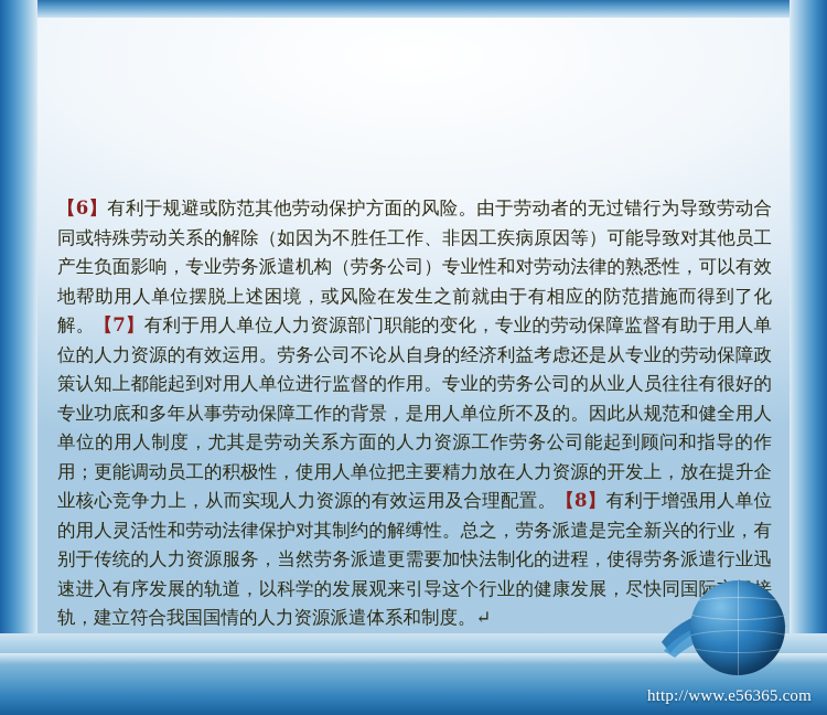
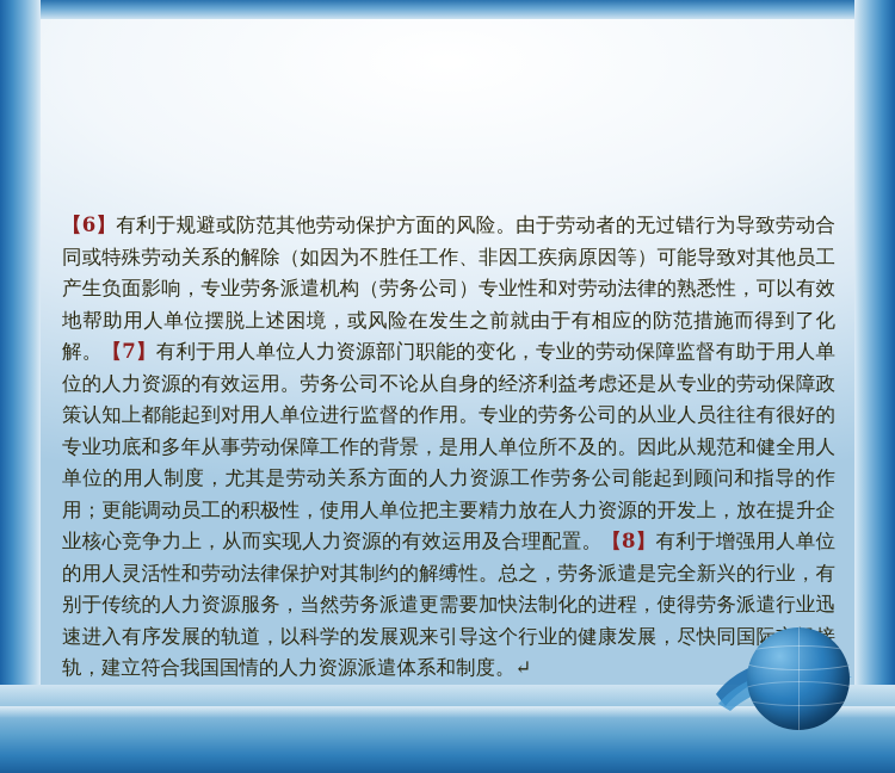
  【6】有利于规避或防范其他劳动保护方面的风险。由于劳动者的无过错行为导致劳动合同或特殊劳动关系的解除（如因为不胜任工作、非因工疾病原因等）可能导致对其他员工产生负面影响，专业劳务派遣机构（劳务公司）专业性和对劳动法律的熟悉性，可以有效地帮助用人单位摆脱上述困境，或风险在发生之前就由于有相应的防范措施而得到了化解。【7】有利于用人单位人力资源部门职能的变化，专业的劳动保障监督有助于用人单位的人力资源的有效运用。劳务公司不论从自身的经济利益考虑还是从专业的劳动保障政策认知上都能起到对用人单位进行监督的作用。专业的劳务公司的从业人员往往有很好的专业功底和多年从事劳动保障工作的背景，是用人单位所不及的。因此从规范和健全用人单位的用人制度，尤其是劳动关系方面的人力资源工作劳务公司能起到顾问和指导的作用；更能调动员工的积极性，使用人单位把主要精力放在人力资源的开发上，放在提升企业核心竞争力上，从而实现人力资源的有效运用及合理配置。【8】有利于增强用人单位的用人灵活性和劳动法律保护对其制约的解缚性。总之，劳务派遣是完全新兴的行业，有别于传统的人力资源服务，当然劳务派遣更需要加快法制化的进程，使得劳务派遣行业迅速进入有序发展的轨道，以科学的发展观来引导这个行业的健康发展，尽快同国际轨，建立符合我国国情的人力资源派遣体系和制度。↵
- http://www.e56365.com
